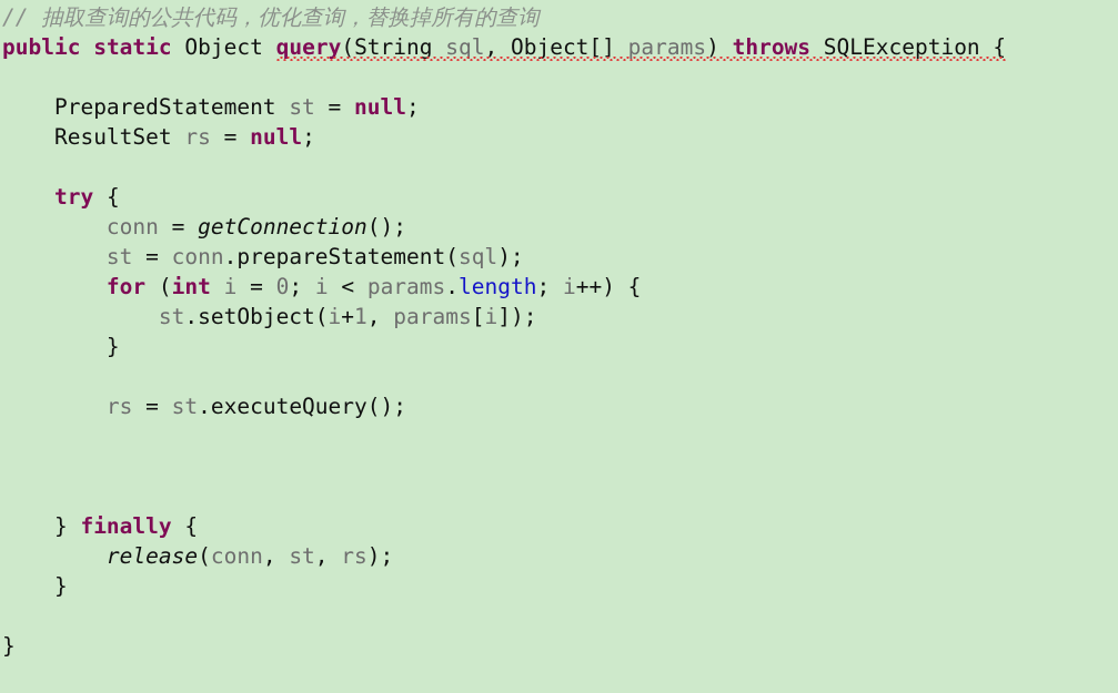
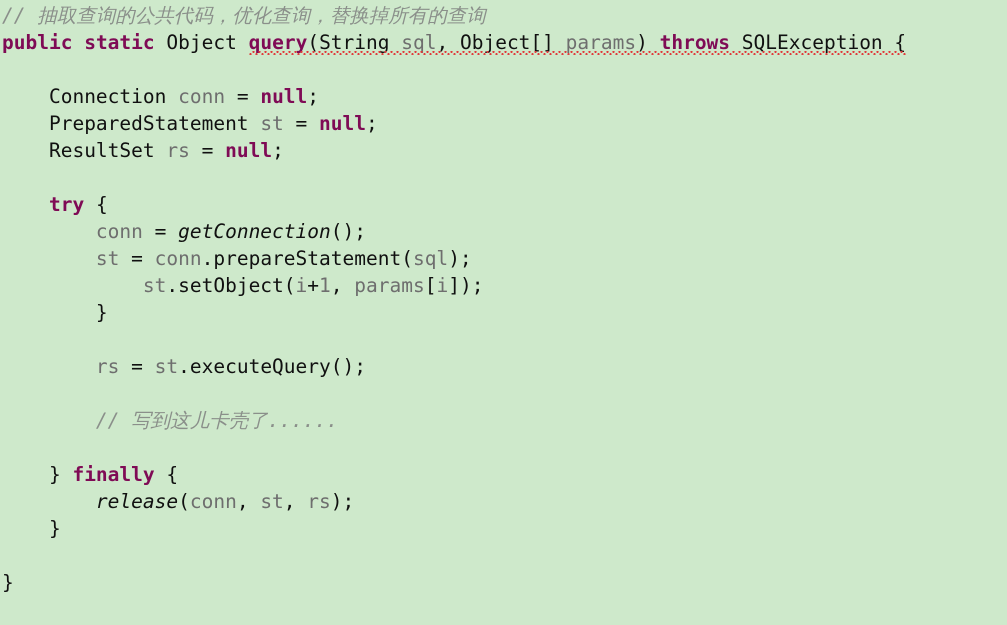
  // 抽取查询的公共代码，优化查询，替换掉所有的查询
  public static Object query(String sql, Object[] params) throws SQLException {
+ Connection conn = null;
  PreparedStatement st = null;
  ResultSet rs = null;
  try {
  conn = getConnection();
  st = conn.prepareStatement(sql);
- for (int i = 0; i < params.length; i++) {
  st.setObject(i+1, params[i]);
  }
  rs = st.executeQuery();
+ // 写到这儿卡壳了......
  } finally {
  release(conn, st, rs);
  }
  }
